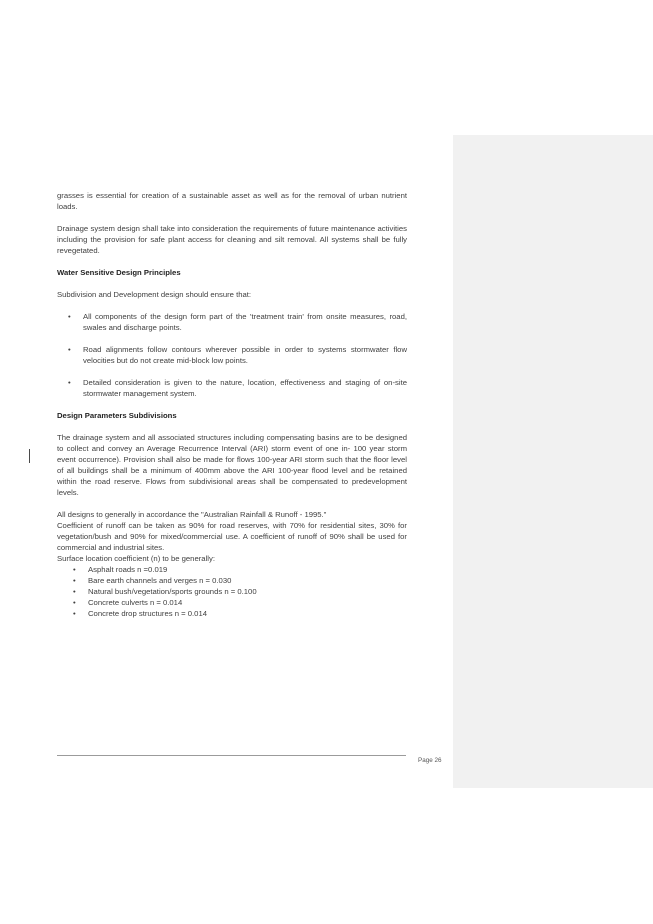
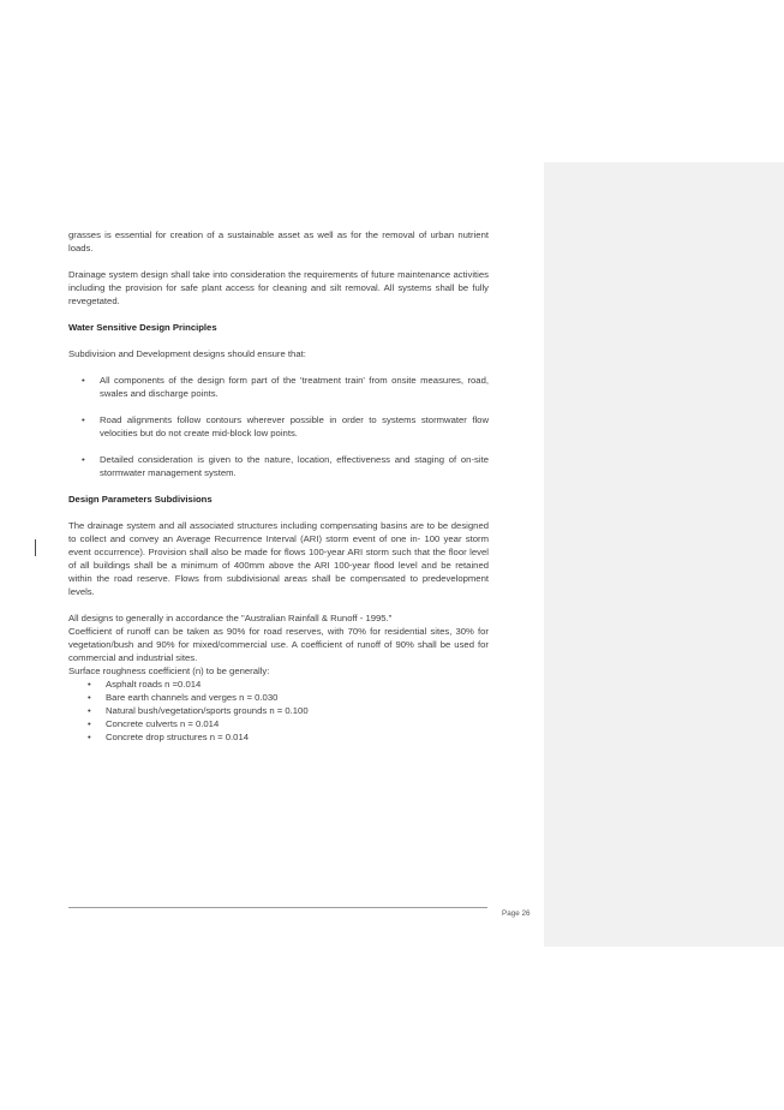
  grasses is essential for creation of a sustainable asset as well as for the removal of urban nutrient loads.
  Drainage system design shall take into consideration the requirements of future maintenance activities including the provision for safe plant access for cleaning and silt removal. All systems shall be fully revegetated.
  Water Sensitive Design Principles
- Subdivision and Development design should ensure that:
+ Subdivision and Development designs should ensure that:
  •
  All components of the design form part of the 'treatment train' from onsite measures, road, swales and discharge points.
  •
  Road alignments follow contours wherever possible in order to systems stormwater flow velocities but do not create mid-block low points.
  •
  Detailed consideration is given to the nature, location, effectiveness and staging of on-site stormwater management system.
  Design Parameters Subdivisions
  The drainage system and all associated structures including compensating basins are to be designed to collect and convey an Average Recurrence Interval (ARI) storm event of one in- 100 year storm event occurrence). Provision shall also be made for flows 100-year ARI storm such that the floor level of all buildings shall be a minimum of 400mm above the ARI 100-year flood level and be retained within the road reserve. Flows from subdivisional areas shall be compensated to predevelopment levels.
  All designs to generally in accordance the "Australian Rainfall & Runoff - 1995."
  Coefficient of runoff can be taken as 90% for road reserves, with 70% for residential sites, 30% for vegetation/bush and 90% for mixed/commercial use. A coefficient of runoff of 90% shall be used for commercial and industrial sites.
- Surface location coefficient (n) to be generally:
+ Surface roughness coefficient (n) to be generally:
  •
- Asphalt roads n =0.019
+ Asphalt roads n =0.014
  •
  Bare earth channels and verges n = 0.030
  •
  Natural bush/vegetation/sports grounds n = 0.100
  •
  Concrete culverts n = 0.014
  •
  Concrete drop structures n = 0.014
